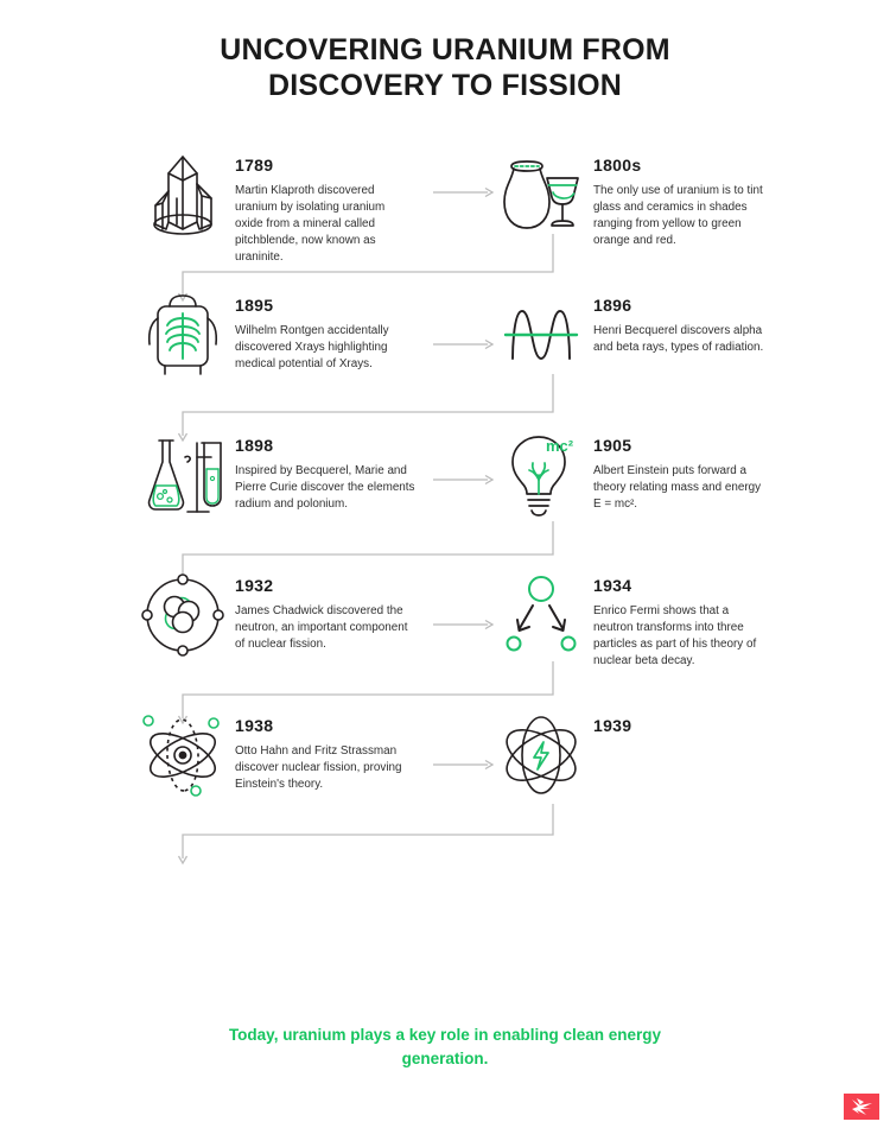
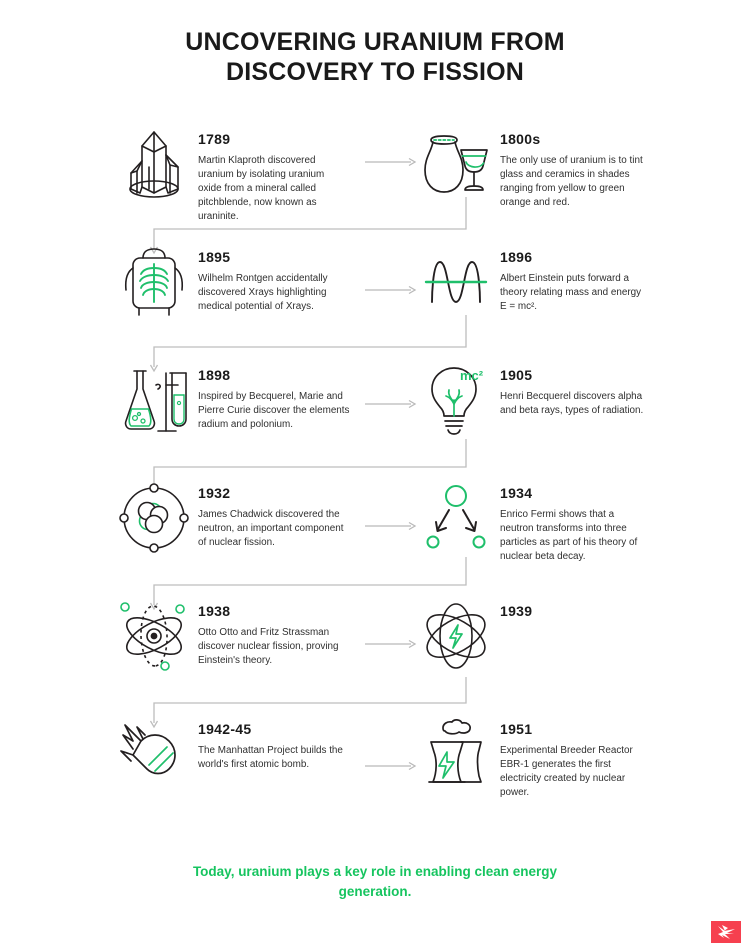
  UNCOVERING URANIUM FROM DISCOVERY TO FISSION
  1789
  Martin Klaproth discovered uranium by isolating uranium oxide from a mineral called pitchblende, now known as uraninite.
  1800s
  The only use of uranium is to tint glass and ceramics in shades ranging from yellow to green orange and red.
  1895
  Wilhelm Rontgen accidentally discovered Xrays highlighting medical potential of Xrays.
  1896
- Henri Becquerel discovers alpha and beta rays, types of radiation.
+ Albert Einstein puts forward a theory relating mass and energy E = mc².
  1898
  Inspired by Becquerel, Marie and Pierre Curie discover the elements radium and polonium.
  mc²
  1905
- Albert Einstein puts forward a theory relating mass and energy E = mc².
+ Henri Becquerel discovers alpha and beta rays, types of radiation.
  1932
  James Chadwick discovered the neutron, an important component of nuclear fission.
  1934
  Enrico Fermi shows that a neutron transforms into three particles as part of his theory of nuclear beta decay.
  1938
- Otto Hahn and Fritz Strassman discover nuclear fission, proving Einstein's theory.
+ Otto Otto and Fritz Strassman discover nuclear fission, proving Einstein's theory.
  1939
+ 1942-45
+ The Manhattan Project builds the world's first atomic bomb.
+ 1951
+ Experimental Breeder Reactor EBR-1 generates the first electricity created by nuclear power.
  Today, uranium plays a key role in enabling clean energy generation.
